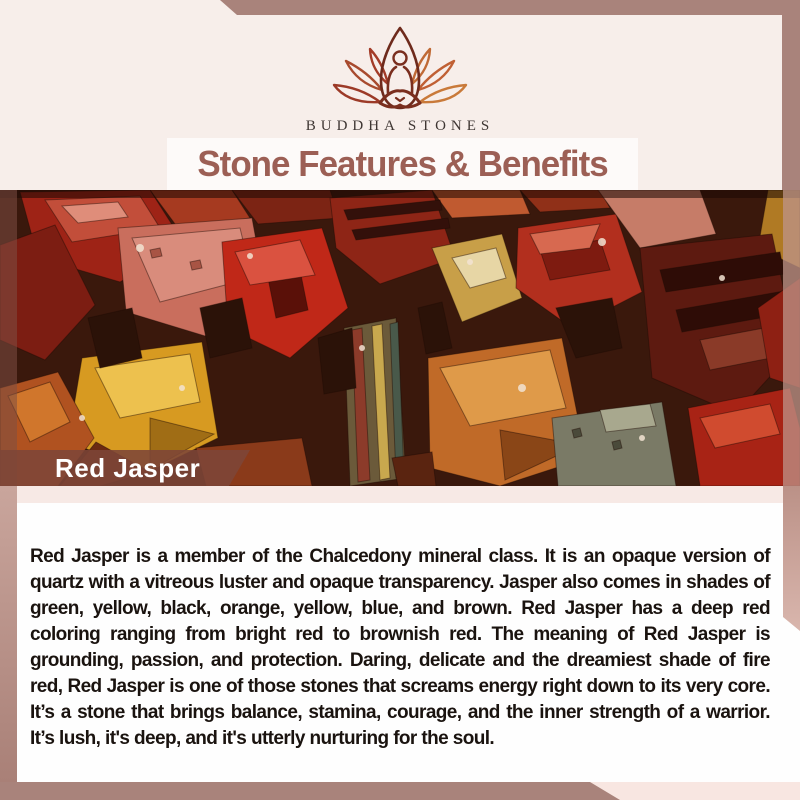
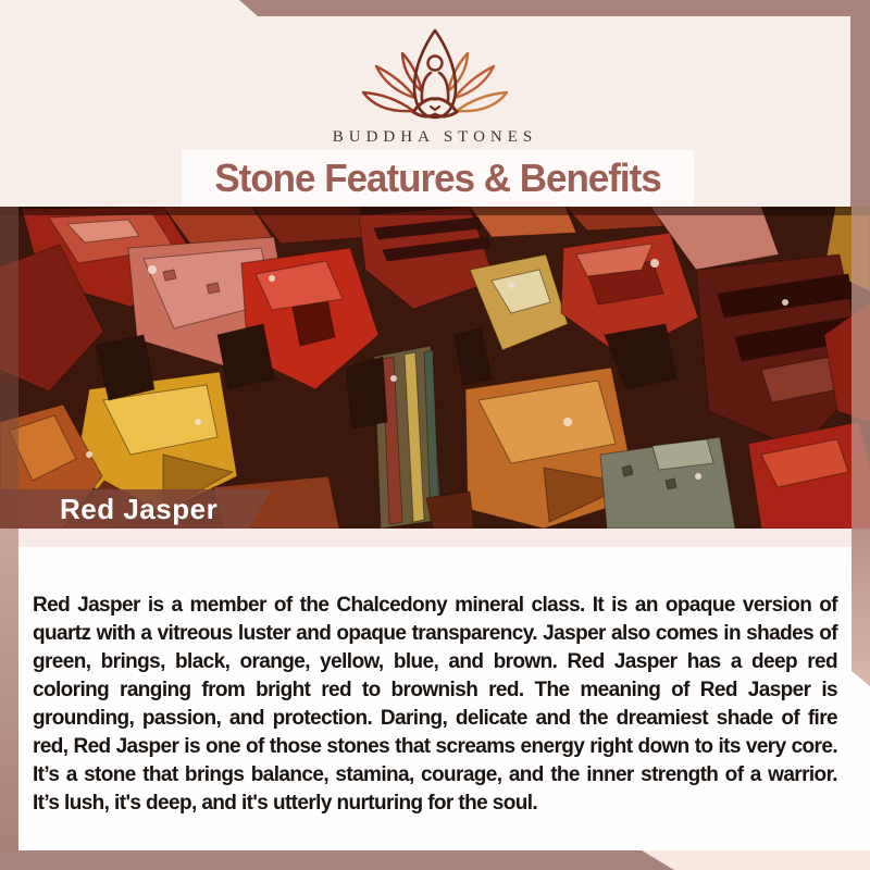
  BUDDHA STONES
  Stone Features & Benefits
  Red Jasper
- Red Jasper is a member of the Chalcedony mineral class. It is an opaque version of quartz with a vitreous luster and opaque transparency. Jasper also comes in shades of green, yellow, black, orange, yellow, blue, and brown. Red Jasper has a deep red coloring ranging from bright red to brownish red. The meaning of Red Jasper is grounding, passion, and protection. Daring, delicate and the dreamiest shade of fire red, Red Jasper is one of those stones that screams energy right down to its very core. It’s a stone that brings balance, stamina, courage, and the inner strength of a warrior. It’s lush, it's deep, and it's utterly nurturing for the soul.
+ Red Jasper is a member of the Chalcedony mineral class. It is an opaque version of quartz with a vitreous luster and opaque transparency. Jasper also comes in shades of green, brings, black, orange, yellow, blue, and brown. Red Jasper has a deep red coloring ranging from bright red to brownish red. The meaning of Red Jasper is grounding, passion, and protection. Daring, delicate and the dreamiest shade of fire red, Red Jasper is one of those stones that screams energy right down to its very core. It’s a stone that brings balance, stamina, courage, and the inner strength of a warrior. It’s lush, it's deep, and it's utterly nurturing for the soul.
